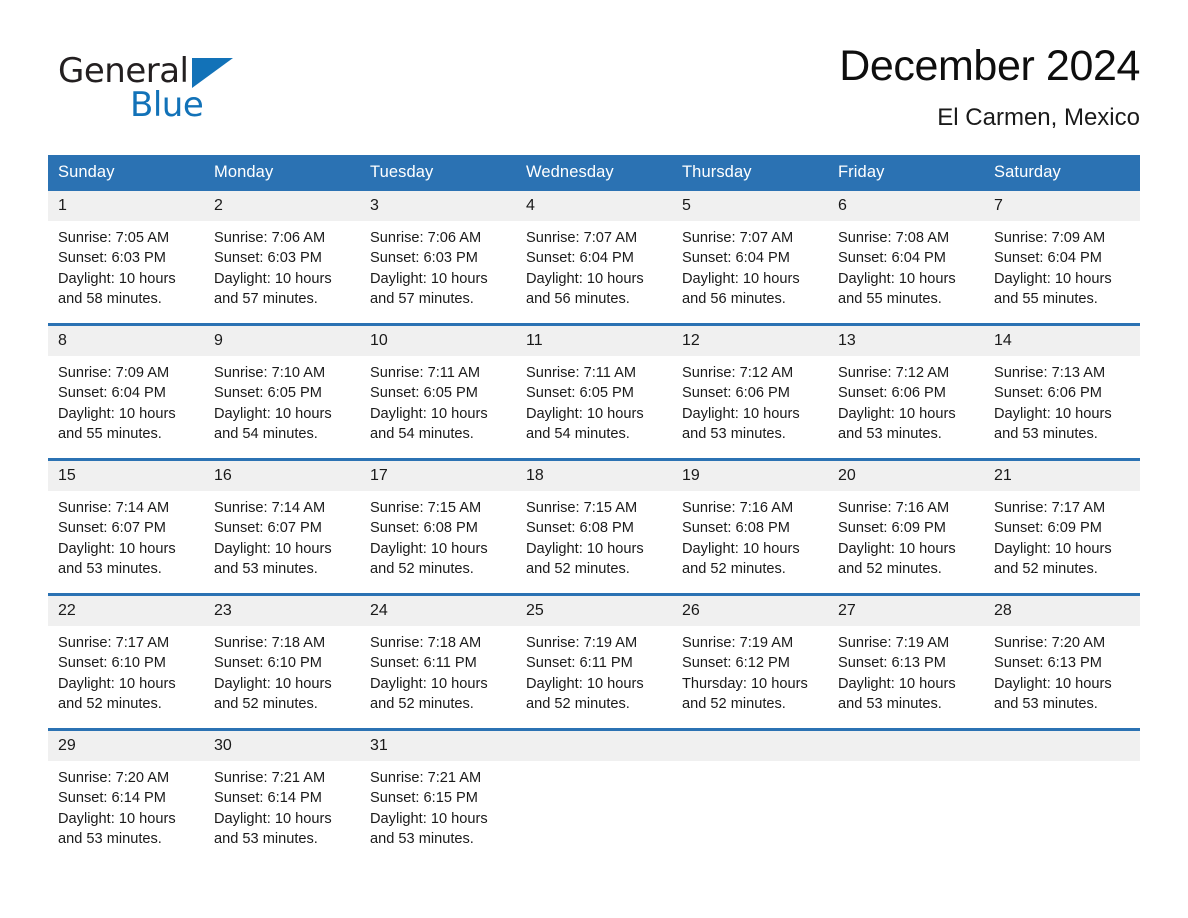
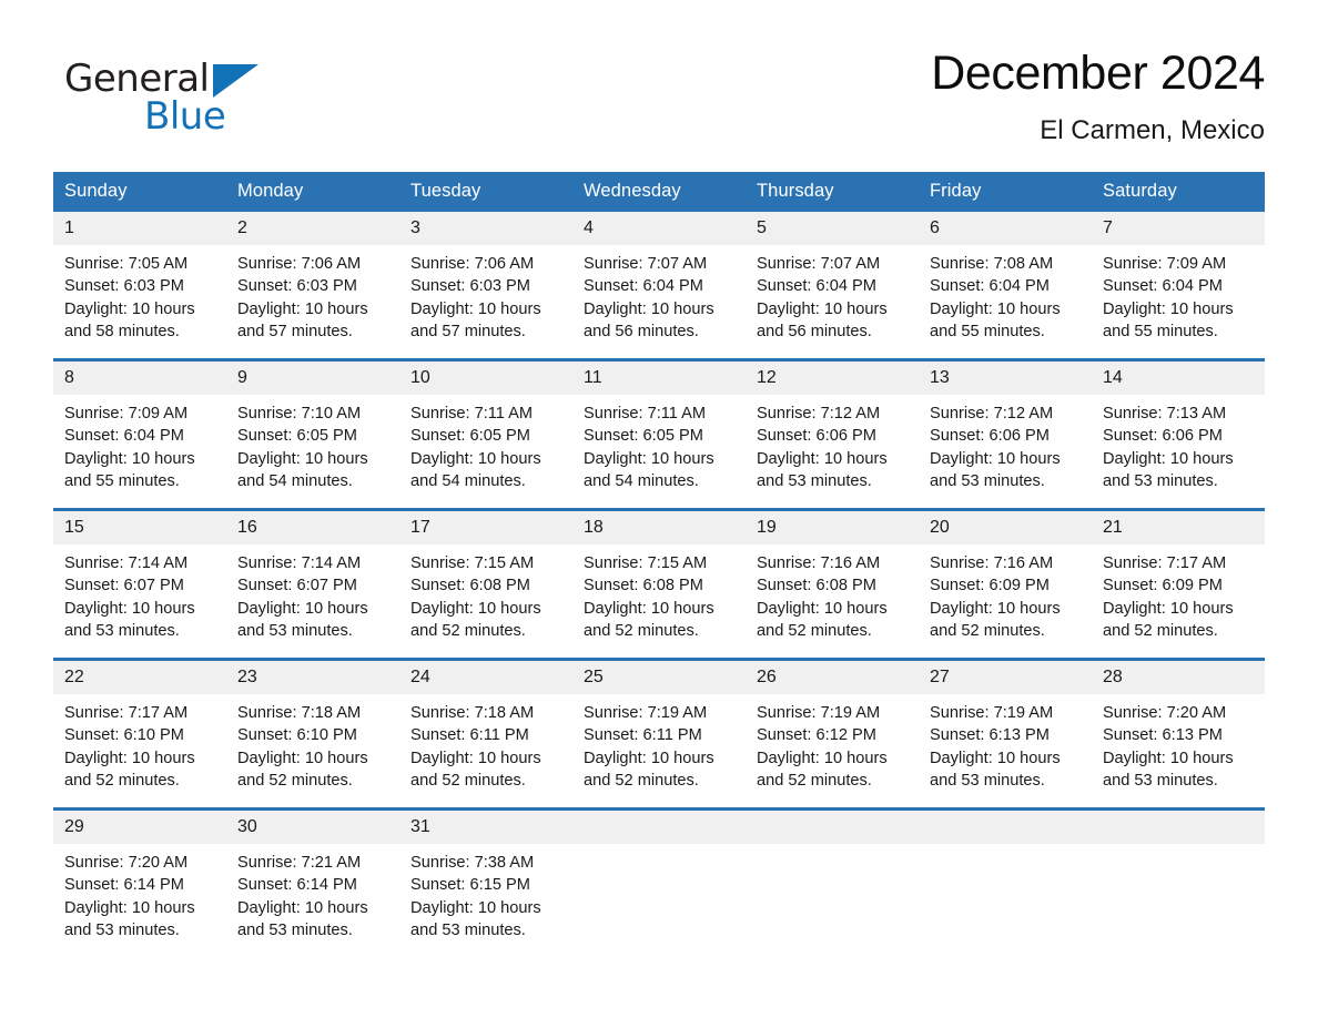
  General
  Blue
  December 2024
  El Carmen, Mexico
  Sunday	Monday	Tuesday	Wednesday	Thursday	Friday	Saturday
  1Sunrise: 7:05 AM Sunset: 6:03 PM Daylight: 10 hours and 58 minutes.	2Sunrise: 7:06 AM Sunset: 6:03 PM Daylight: 10 hours and 57 minutes.	3Sunrise: 7:06 AM Sunset: 6:03 PM Daylight: 10 hours and 57 minutes.	4Sunrise: 7:07 AM Sunset: 6:04 PM Daylight: 10 hours and 56 minutes.	5Sunrise: 7:07 AM Sunset: 6:04 PM Daylight: 10 hours and 56 minutes.	6Sunrise: 7:08 AM Sunset: 6:04 PM Daylight: 10 hours and 55 minutes.	7Sunrise: 7:09 AM Sunset: 6:04 PM Daylight: 10 hours and 55 minutes.
  8Sunrise: 7:09 AM Sunset: 6:04 PM Daylight: 10 hours and 55 minutes.	9Sunrise: 7:10 AM Sunset: 6:05 PM Daylight: 10 hours and 54 minutes.	10Sunrise: 7:11 AM Sunset: 6:05 PM Daylight: 10 hours and 54 minutes.	11Sunrise: 7:11 AM Sunset: 6:05 PM Daylight: 10 hours and 54 minutes.	12Sunrise: 7:12 AM Sunset: 6:06 PM Daylight: 10 hours and 53 minutes.	13Sunrise: 7:12 AM Sunset: 6:06 PM Daylight: 10 hours and 53 minutes.	14Sunrise: 7:13 AM Sunset: 6:06 PM Daylight: 10 hours and 53 minutes.
  15Sunrise: 7:14 AM Sunset: 6:07 PM Daylight: 10 hours and 53 minutes.	16Sunrise: 7:14 AM Sunset: 6:07 PM Daylight: 10 hours and 53 minutes.	17Sunrise: 7:15 AM Sunset: 6:08 PM Daylight: 10 hours and 52 minutes.	18Sunrise: 7:15 AM Sunset: 6:08 PM Daylight: 10 hours and 52 minutes.	19Sunrise: 7:16 AM Sunset: 6:08 PM Daylight: 10 hours and 52 minutes.	20Sunrise: 7:16 AM Sunset: 6:09 PM Daylight: 10 hours and 52 minutes.	21Sunrise: 7:17 AM Sunset: 6:09 PM Daylight: 10 hours and 52 minutes.
- 22Sunrise: 7:17 AM Sunset: 6:10 PM Daylight: 10 hours and 52 minutes.	23Sunrise: 7:18 AM Sunset: 6:10 PM Daylight: 10 hours and 52 minutes.	24Sunrise: 7:18 AM Sunset: 6:11 PM Daylight: 10 hours and 52 minutes.	25Sunrise: 7:19 AM Sunset: 6:11 PM Daylight: 10 hours and 52 minutes.	26Sunrise: 7:19 AM Sunset: 6:12 PM Thursday: 10 hours and 52 minutes.	27Sunrise: 7:19 AM Sunset: 6:13 PM Daylight: 10 hours and 53 minutes.	28Sunrise: 7:20 AM Sunset: 6:13 PM Daylight: 10 hours and 53 minutes.
+ 22Sunrise: 7:17 AM Sunset: 6:10 PM Daylight: 10 hours and 52 minutes.	23Sunrise: 7:18 AM Sunset: 6:10 PM Daylight: 10 hours and 52 minutes.	24Sunrise: 7:18 AM Sunset: 6:11 PM Daylight: 10 hours and 52 minutes.	25Sunrise: 7:19 AM Sunset: 6:11 PM Daylight: 10 hours and 52 minutes.	26Sunrise: 7:19 AM Sunset: 6:12 PM Daylight: 10 hours and 52 minutes.	27Sunrise: 7:19 AM Sunset: 6:13 PM Daylight: 10 hours and 53 minutes.	28Sunrise: 7:20 AM Sunset: 6:13 PM Daylight: 10 hours and 53 minutes.
- 29Sunrise: 7:20 AM Sunset: 6:14 PM Daylight: 10 hours and 53 minutes.	30Sunrise: 7:21 AM Sunset: 6:14 PM Daylight: 10 hours and 53 minutes.	31Sunrise: 7:21 AM Sunset: 6:15 PM Daylight: 10 hours and 53 minutes.
+ 29Sunrise: 7:20 AM Sunset: 6:14 PM Daylight: 10 hours and 53 minutes.	30Sunrise: 7:21 AM Sunset: 6:14 PM Daylight: 10 hours and 53 minutes.	31Sunrise: 7:38 AM Sunset: 6:15 PM Daylight: 10 hours and 53 minutes.
